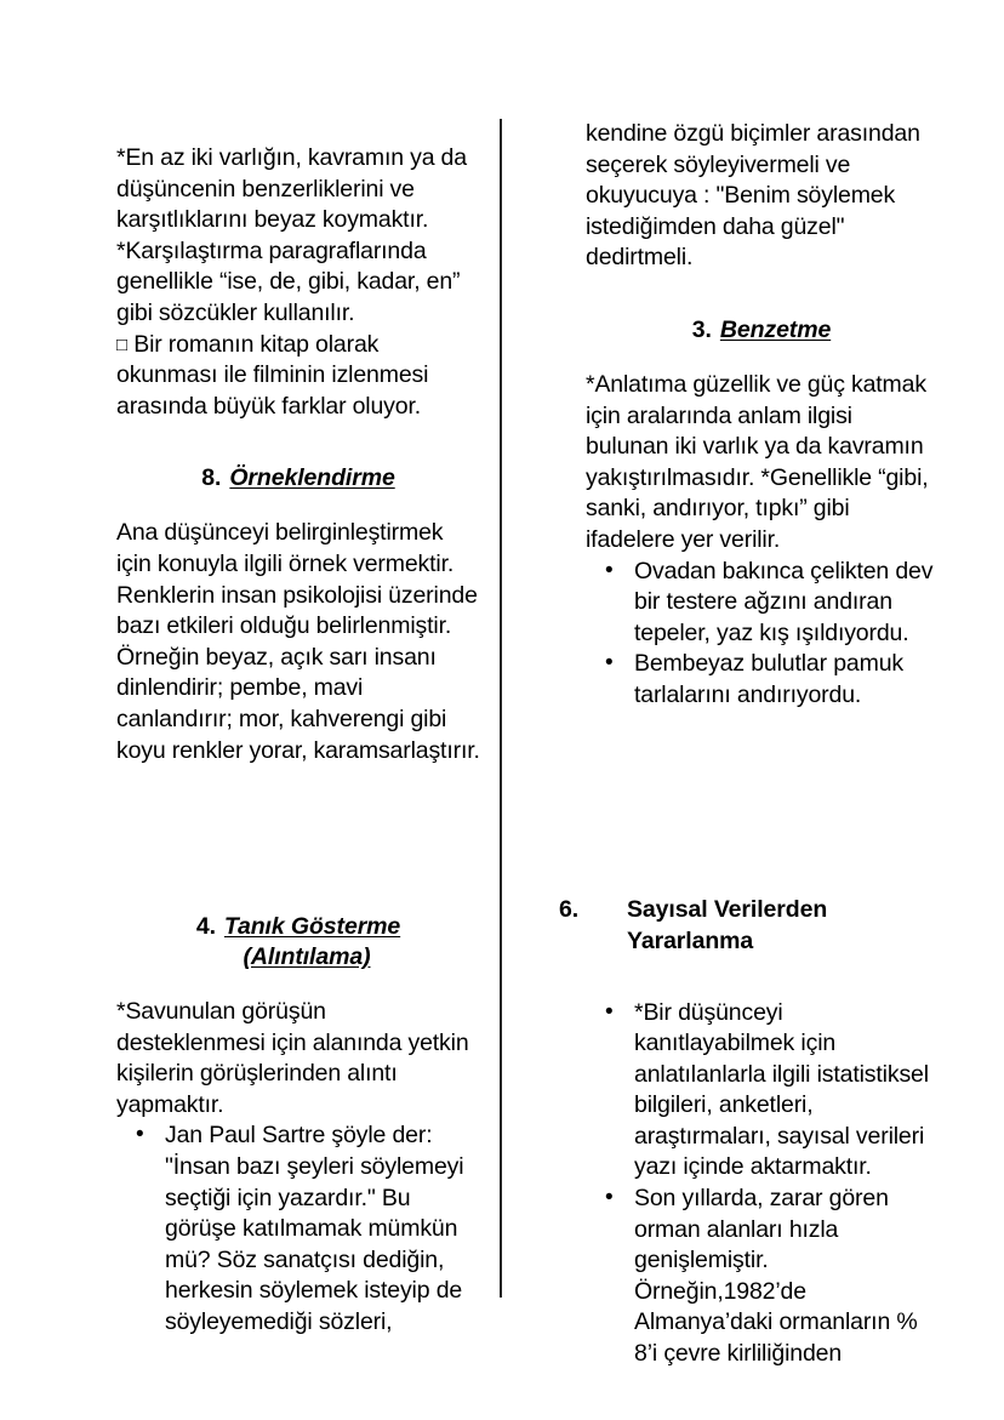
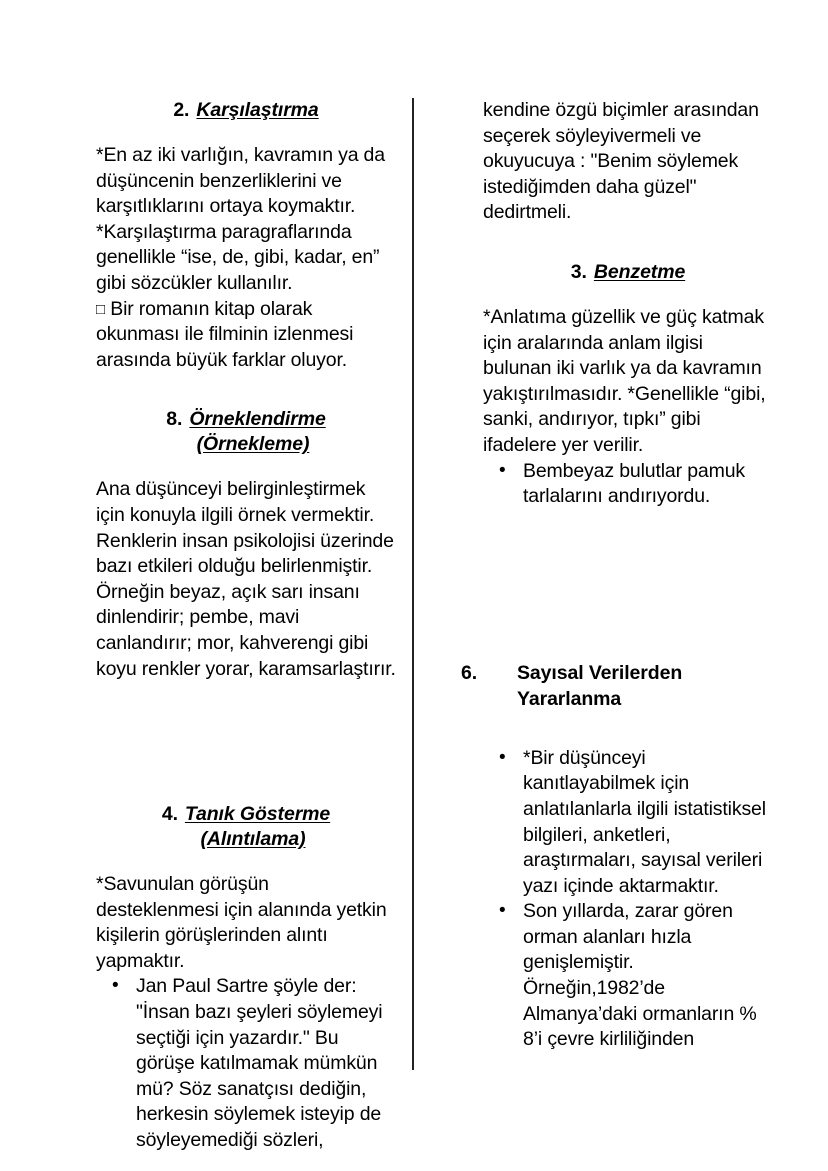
+ 2. Karşılaştırma
- *En az iki varlığın, kavramın ya da düşüncenin benzerliklerini ve karşıtlıklarını beyaz koymaktır. *Karşılaştırma paragraflarında genellikle “ise, de, gibi, kadar, en” gibi sözcükler kullanılır.
+ *En az iki varlığın, kavramın ya da düşüncenin benzerliklerini ve karşıtlıklarını ortaya koymaktır. *Karşılaştırma paragraflarında genellikle “ise, de, gibi, kadar, en” gibi sözcükler kullanılır.
  □ Bir romanın kitap olarak okunması ile filminin izlenmesi arasında büyük farklar oluyor.
  8. Örneklendirme
+ (Örnekleme)
  Ana düşünceyi belirginleştirmek için konuyla ilgili örnek vermektir. Renklerin insan psikolojisi üzerinde bazı etkileri olduğu belirlenmiştir. Örneğin beyaz, açık sarı insanı dinlendirir; pembe, mavi canlandırır; mor, kahverengi gibi koyu renkler yorar, karamsarlaştırır.
  4. Tanık Gösterme
  (Alıntılama)
  *Savunulan görüşün desteklenmesi için alanında yetkin kişilerin görüşlerinden alıntı yapmaktır.
  Jan Paul Sartre şöyle der: "İnsan bazı şeyleri söylemeyi seçtiği için yazardır." Bu görüşe katılmamak mümkün mü? Söz sanatçısı dediğin, herkesin söylemek isteyip de söyleyemediği sözleri,
  kendine özgü biçimler arasından seçerek söyleyivermeli ve okuyucuya : "Benim söylemek istediğimden daha güzel" dedirtmeli.
  3. Benzetme
  *Anlatıma güzellik ve güç katmak için aralarında anlam ilgisi bulunan iki varlık ya da kavramın yakıştırılmasıdır. *Genellikle “gibi, sanki, andırıyor, tıpkı” gibi ifadelere yer verilir.
- Ovadan bakınca çelikten dev bir testere ağzını andıran tepeler, yaz kış ışıldıyordu.
  Bembeyaz bulutlar pamuk tarlalarını andırıyordu.
  6. Sayısal Verilerden
  Yararlanma
  *Bir düşünceyi kanıtlayabilmek için anlatılanlarla ilgili istatistiksel bilgileri, anketleri, araştırmaları, sayısal verileri yazı içinde aktarmaktır.
  Son yıllarda, zarar gören orman alanları hızla genişlemiştir. Örneğin,1982’de Almanya’daki ormanların % 8’i çevre kirliliğinden
